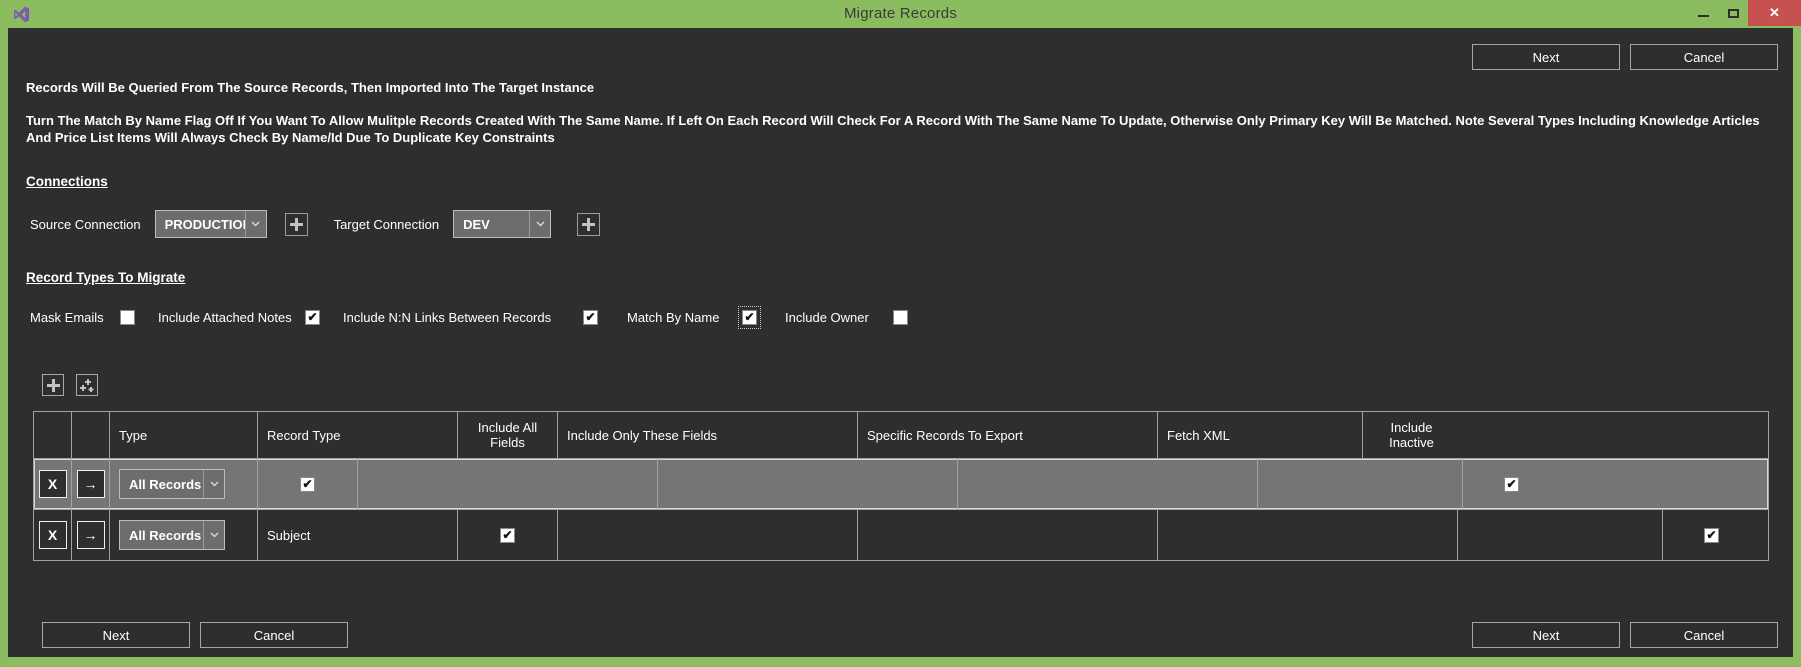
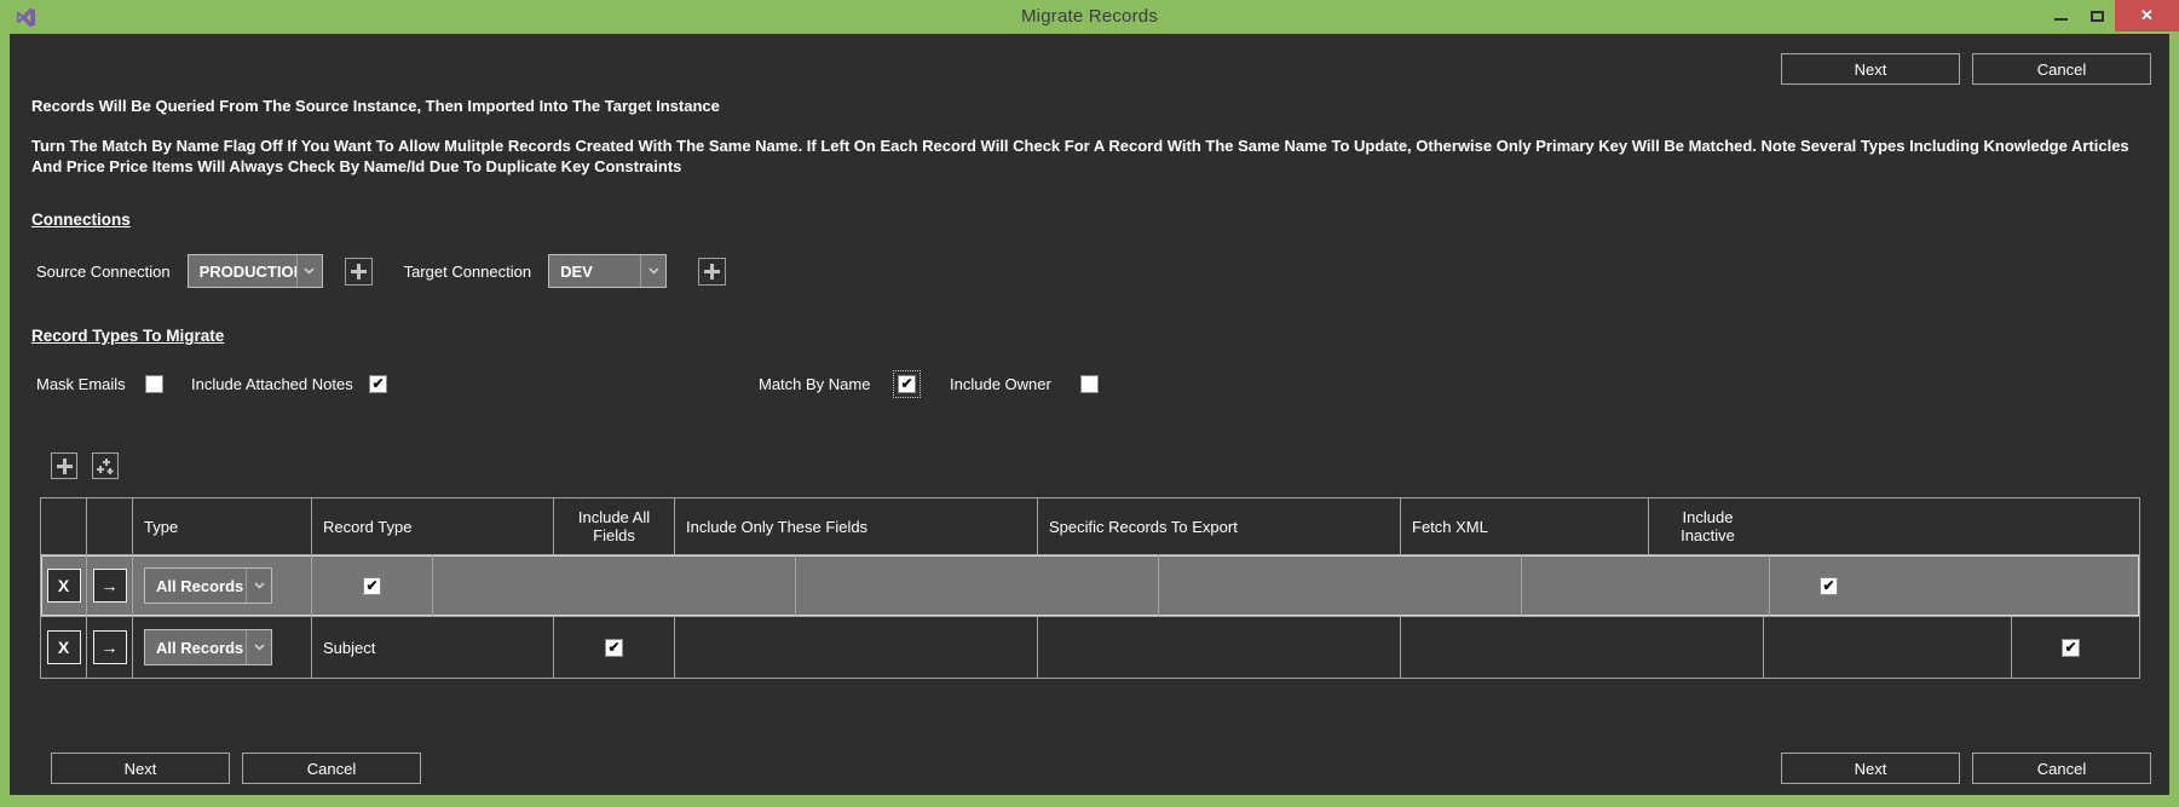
  Migrate Records
  ✕
  Next
  Cancel
- Records Will Be Queried From The Source Records, Then Imported Into The Target Instance
+ Records Will Be Queried From The Source Instance, Then Imported Into The Target Instance
- Turn The Match By Name Flag Off If You Want To Allow Mulitple Records Created With The Same Name. If Left On Each Record Will Check For A Record With The Same Name To Update, Otherwise Only Primary Key Will Be Matched. Note Several Types Including Knowledge Articles And Price List Items Will Always Check By Name/Id Due To Duplicate Key Constraints
+ Turn The Match By Name Flag Off If You Want To Allow Mulitple Records Created With The Same Name. If Left On Each Record Will Check For A Record With The Same Name To Update, Otherwise Only Primary Key Will Be Matched. Note Several Types Including Knowledge Articles And Price Price Items Will Always Check By Name/Id Due To Duplicate Key Constraints
  Connections
  Source Connection
  PRODUCTIO
  Target Connection
  DEV
  Record Types To Migrate
  Mask Emails
  Include Attached Notes
- Include N:N Links Between Records
  Match By Name
  Include Owner
  Type
  Record Type
  Include All Fields
  Include Only These Fields
  Specific Records To Export
  Fetch XML
  Include Inactive
  X
  →
  All Records
  X
  →
  All Records
  Subject
  Next
  Cancel
  Next
  Cancel
